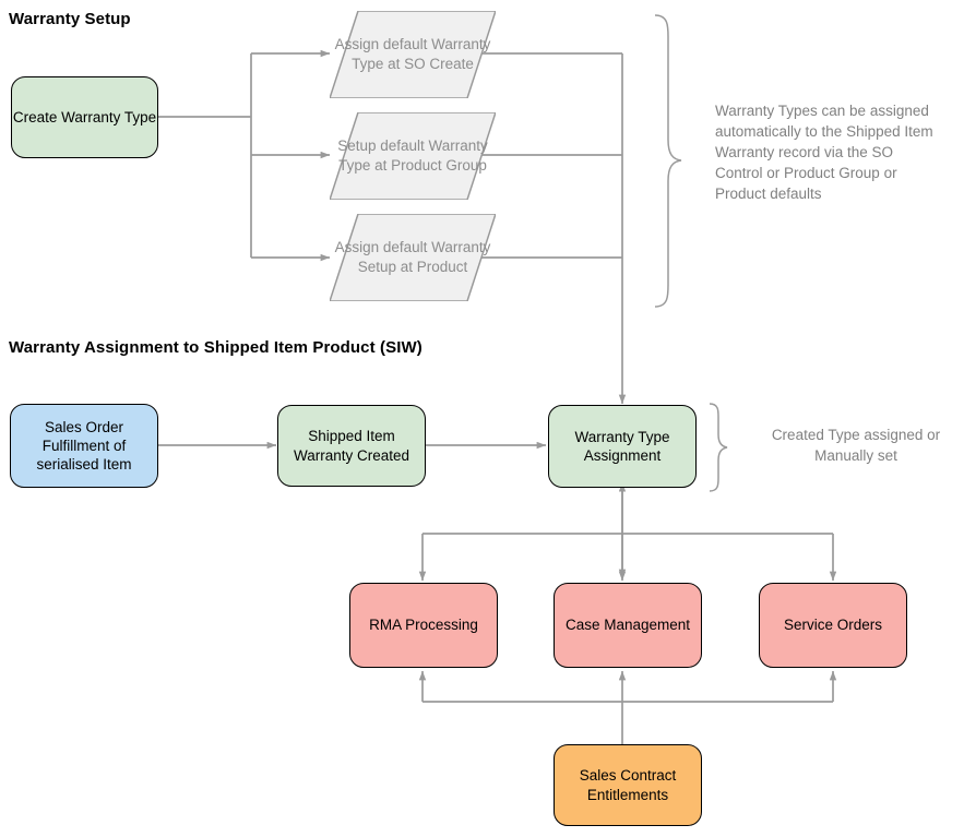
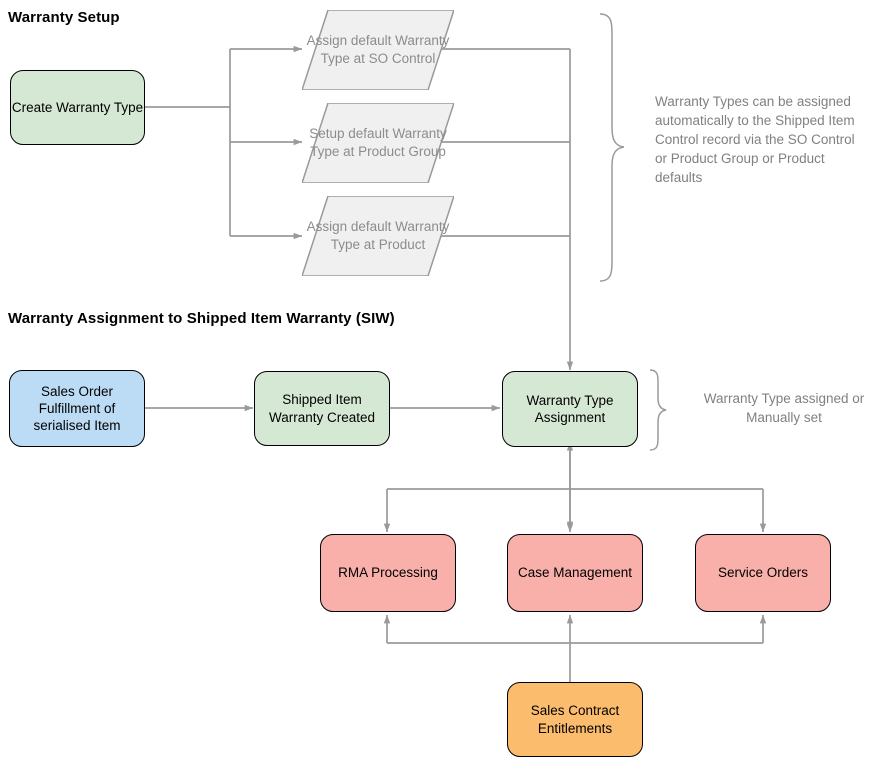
  Warranty Setup
- Warranty Assignment to Shipped Item Product (SIW)
+ Warranty Assignment to Shipped Item Warranty (SIW)
  Create Warranty Type
- Assign default Warranty Type at SO Create
+ Assign default Warranty Type at SO Control
  Setup default Warranty Type at Product Group
- Assign default Warranty Setup at Product
+ Assign default Warranty Type at Product
- Warranty Types can be assigned automatically to the Shipped Item Warranty record via the SO Control or Product Group or Product defaults
+ Warranty Types can be assigned automatically to the Shipped Item Control record via the SO Control or Product Group or Product defaults
  Sales Order Fulfillment of serialised Item
  Shipped Item Warranty Created
  Warranty Type Assignment
- Created Type assigned or Manually set
+ Warranty Type assigned or Manually set
  RMA Processing
  Case Management
  Service Orders
  Sales Contract Entitlements
